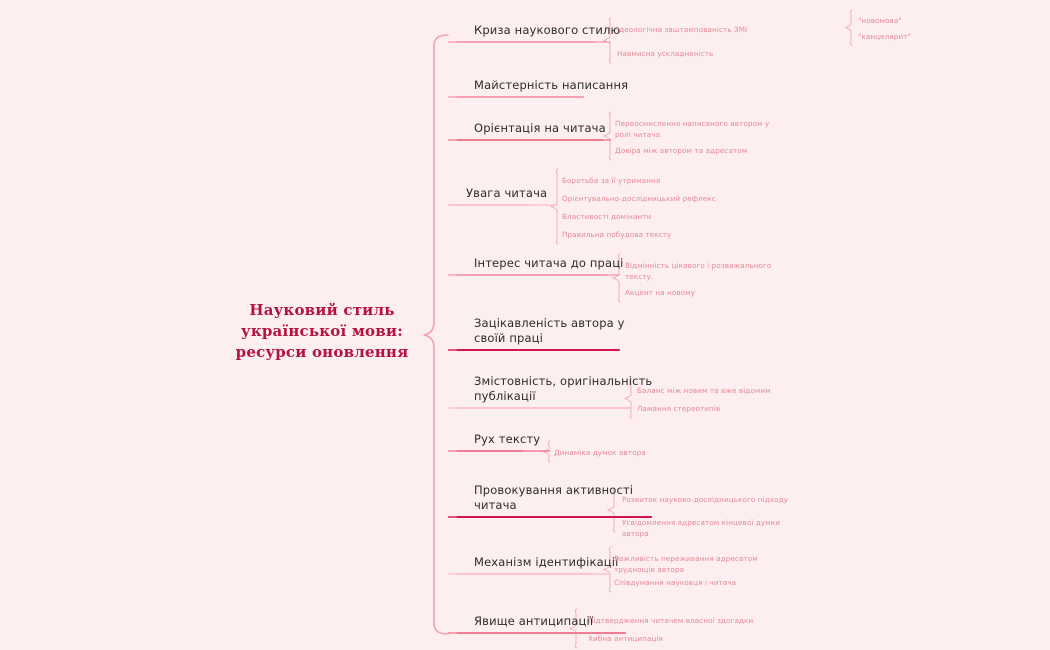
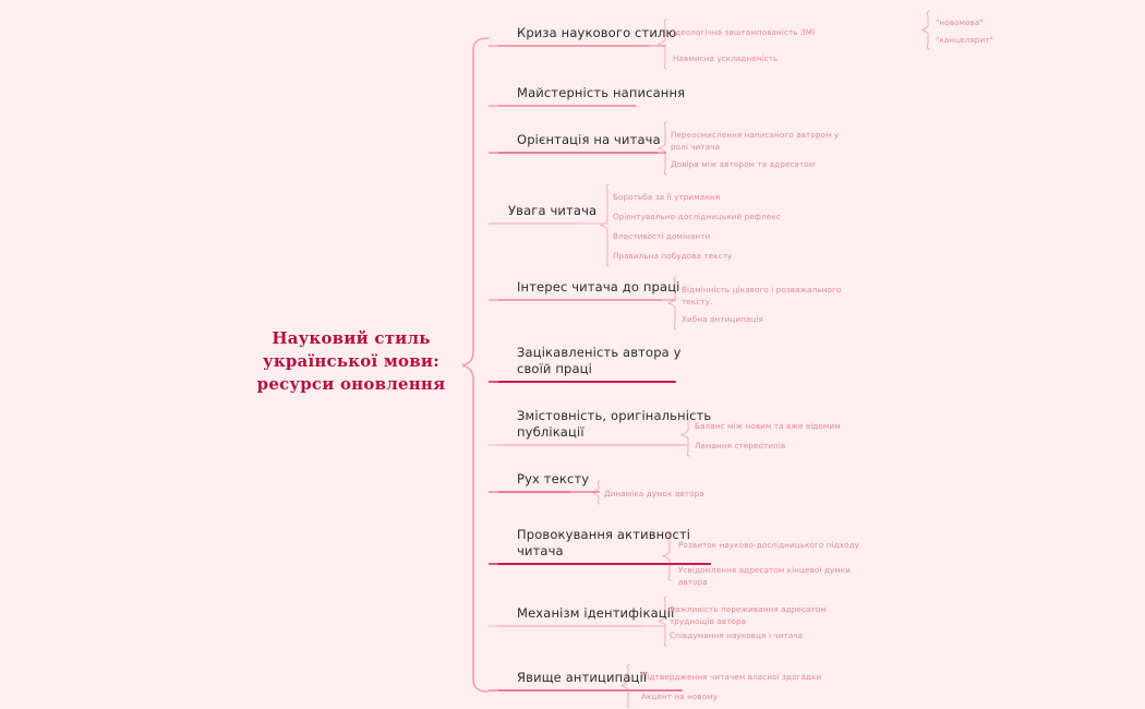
  Науковий стиль української мови: ресурси оновлення
  Криза наукового стилю
  Ідеологічна заштампованість ЗМІ
  "новомова"
  "канцелярит"
  Навмисна ускладненість
  Майстерність написання
  Орієнтація на читача
  Переосмислення написаного автором у
  ролі читача
  Довіра між автором та адресатом
  Увага читача
  Боротьба за її утримання
  Орієнтувально-дослідницький рефлекс
  Властивості домінанти
  Правильна побудова тексту
  Інтерес читача до праці
  Відмінність цікавого і розважального
  тексту.
- Акцент на новому
+ Хибна антиципація
  Зацікавленість автора у
  своїй праці
  Змістовність, оригінальність
  публікації
  Баланс між новим та вже відомим
  Ламання стереотипів
  Рух тексту
  Динаміка думок автора
  Провокування активності
  читача
  Розвиток науково-дослідницького підходу
  Усвідомлення адресатом кінцевої думки
  автора
  Механізм ідентифікації
  Важливість переживання адресатом
  труднощів автора
  Співдумання науковця і читача
  Явище антиципації
  Підтвердження читачем власної здогадки
- Хибна антиципація
+ Акцент на новому
